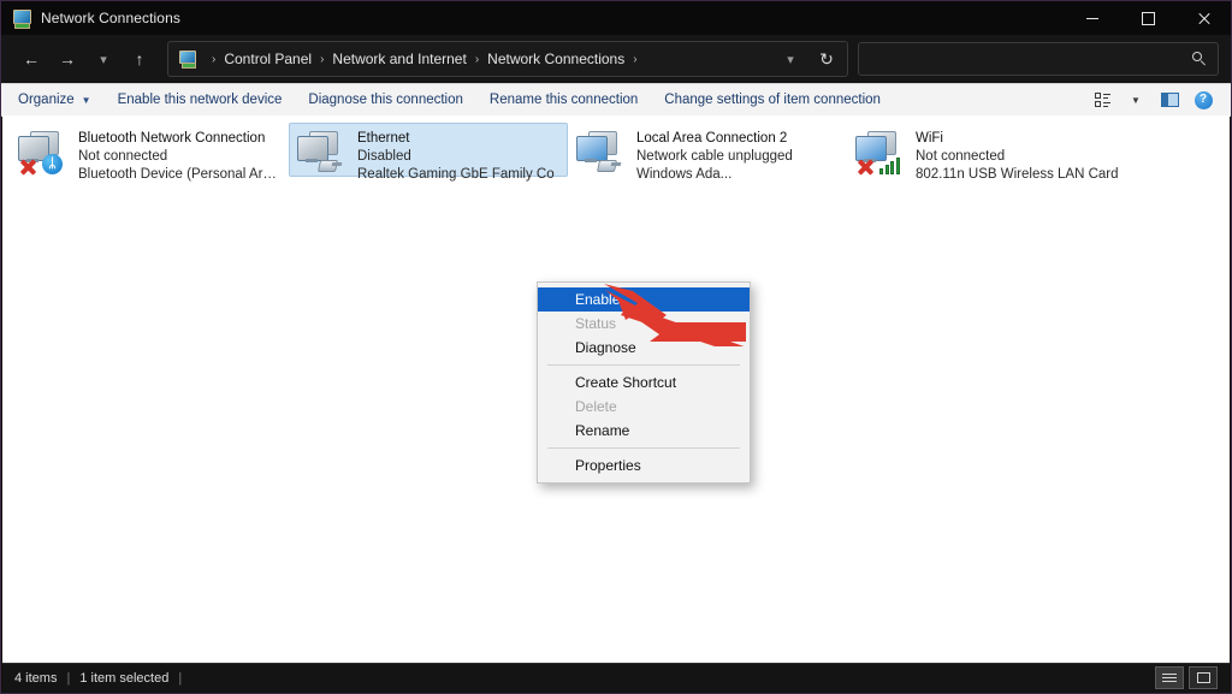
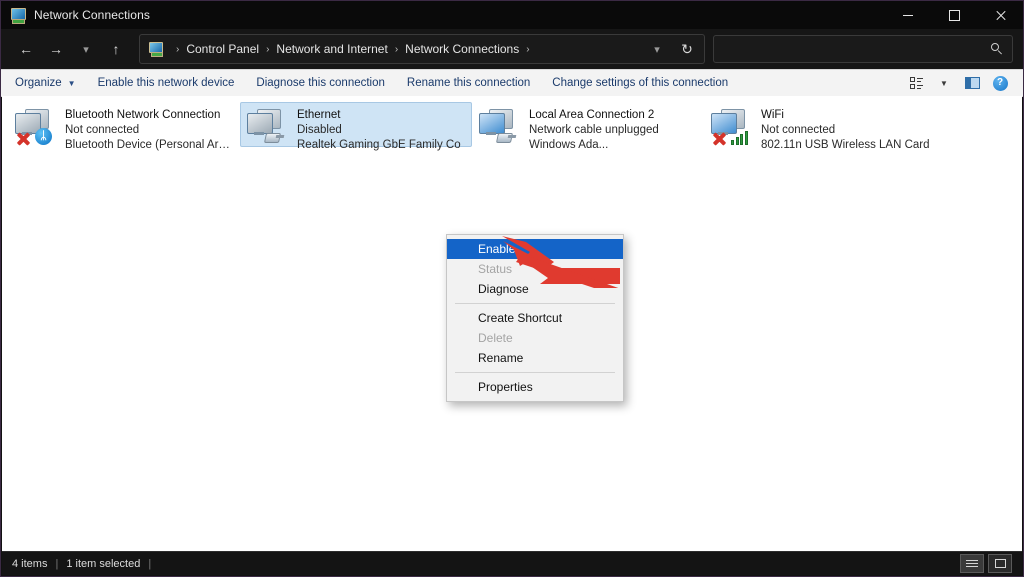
  Network Connections
  ←
  →
  ▾
  ↑
  ›
  Control Panel
  ›
  Network and Internet
  ›
  Network Connections
  ›
  ▾
  ↻
  Organize
  ▼
  Enable this network device
  Diagnose this connection
  Rename this connection
- Change settings of item connection
+ Change settings of this connection
  ▼
  ?
  ᛦ
  Bluetooth Network Connection
  Not connected
  Bluetooth Device (Personal Area
  Ethernet
  Disabled
  Realtek Gaming GbE Family Co
  Local Area Connection 2
  Network cable unplugged
  Windows Ada...
  WiFi
  Not connected
  802.11n USB Wireless LAN Card
  Enable
  Status
  Diagnose
  Create Shortcut
  Delete
  Rename
  Properties
  4 items
  |
  1 item selected
  |
